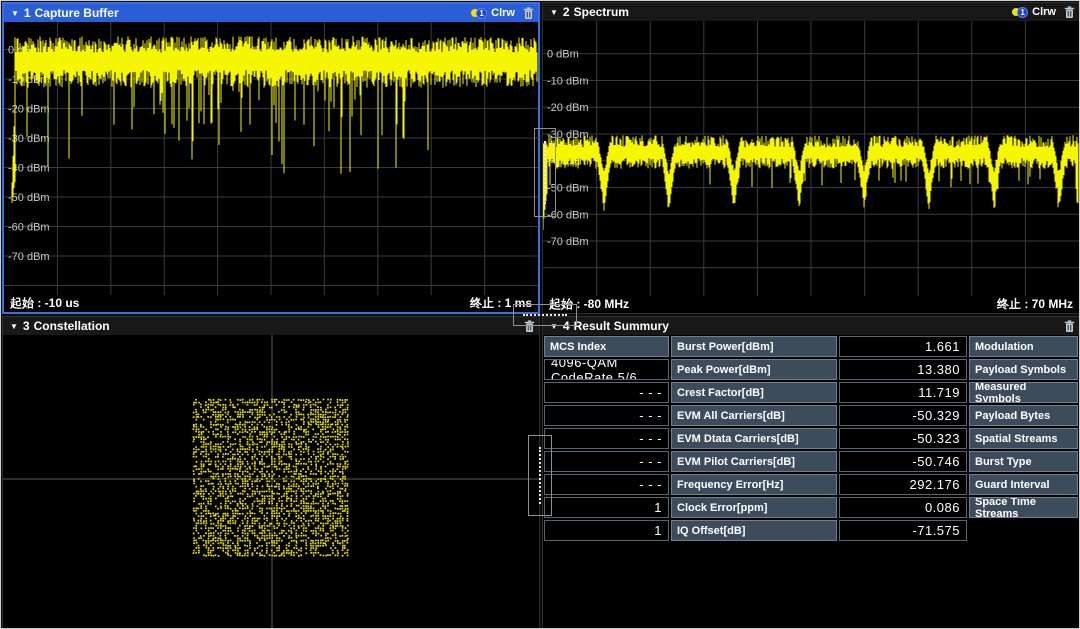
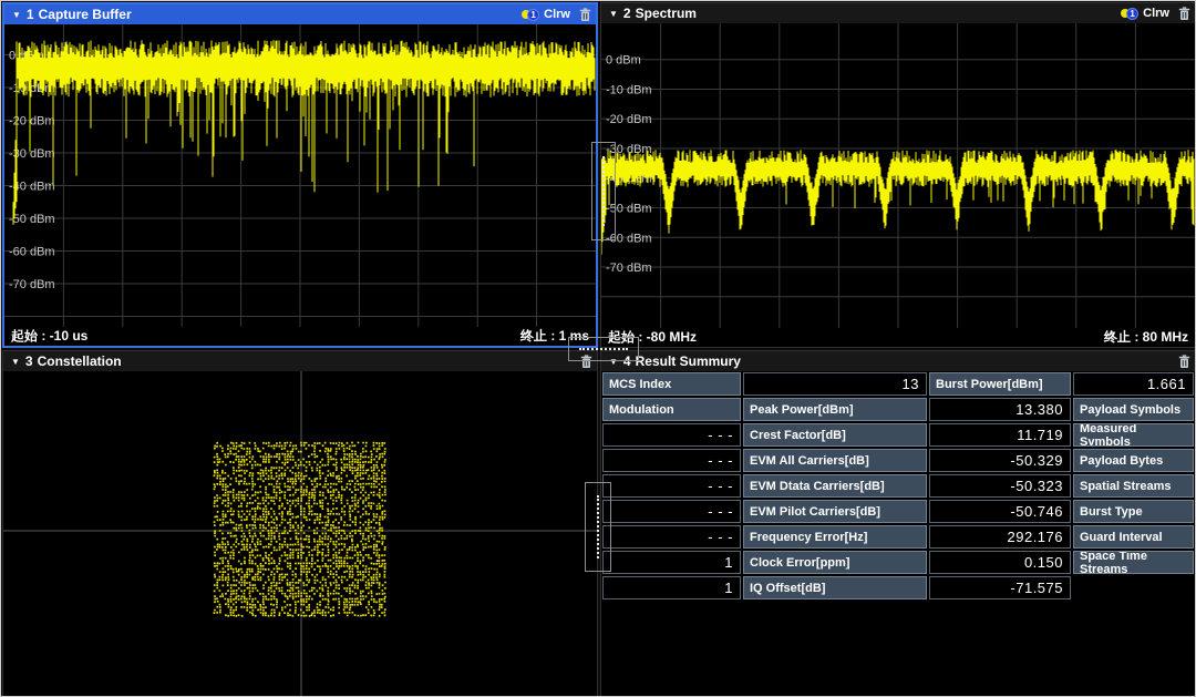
  ▼
  1
  Capture Buffer
  1
  Clrw
  -0 dBm
  -0 dBm
  -0 dBm
  -50 dBm
  -60 dBm
  -70 dBm
  起始 : -10 us
  终止 : 1 ms
  ▼
  2
  Spectrum
  1
  Clrw
  0 dBm
  -10 dBm
  -20 dBm
  -30 dBm
  -50 dBm
  -60 dBm
  -70 dBm
  起始 : -80 MHz
- 终止 : 70 MHz
+ 终止 : 80 MHz
  ▼
  3
  Constellation
  ▼
  4
  Result Summury
  MCS Index
+ 13
  Burst Power[dBm]
  1.661
  Modulation
- 4096-QAM CodeRate 5/6
  Peak Power[dBm]
  13.380
  Payload Symbols
  - - -
  Crest Factor[dB]
  11.719
  Measured Symbols
  - - -
  EVM All Carriers[dB]
  -50.329
  Payload Bytes
  - - -
  EVM Dtata Carriers[dB]
  -50.323
  Spatial Streams
  - - -
  EVM Pilot Carriers[dB]
  -50.746
  Burst Type
  - - -
  Frequency Error[Hz]
  292.176
  Guard Interval
  1
  Clock Error[ppm]
- 0.086
+ 0.150
  Space Time Streams
  1
  IQ Offset[dB]
  -71.575
